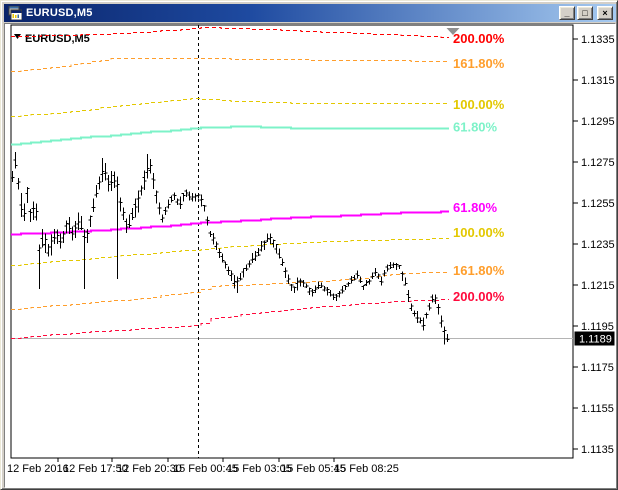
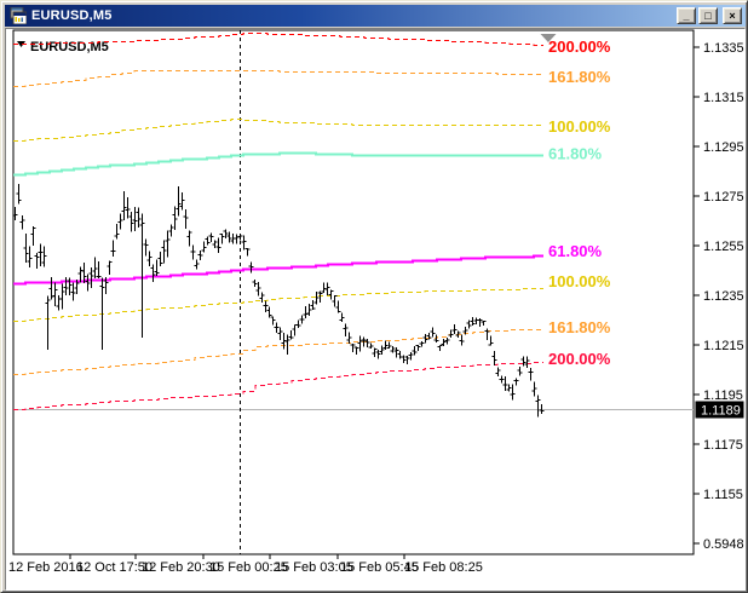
  EURUSD,M5
  _
  □
  ×
  1.1335
  1.1315
  1.1295
  1.1275
  1.1255
  1.1235
  1.1215
  1.1195
  1.1175
  1.1155
- 1.1135
+ 0.5948
  12 Feb 2016
- 12 Feb 17:50
+ 12 Oct 17:50
  12 Feb 20:30
- 15 Feb 00:45
+ 15 Feb 00:25
  15 Feb 03:05
  15 Feb 05:45
  15 Feb 08:25
  EURUSD,M5
  200.00%
  161.80%
  100.00%
  61.80%
  61.80%
  100.00%
  161.80%
  200.00%
  1.1189
